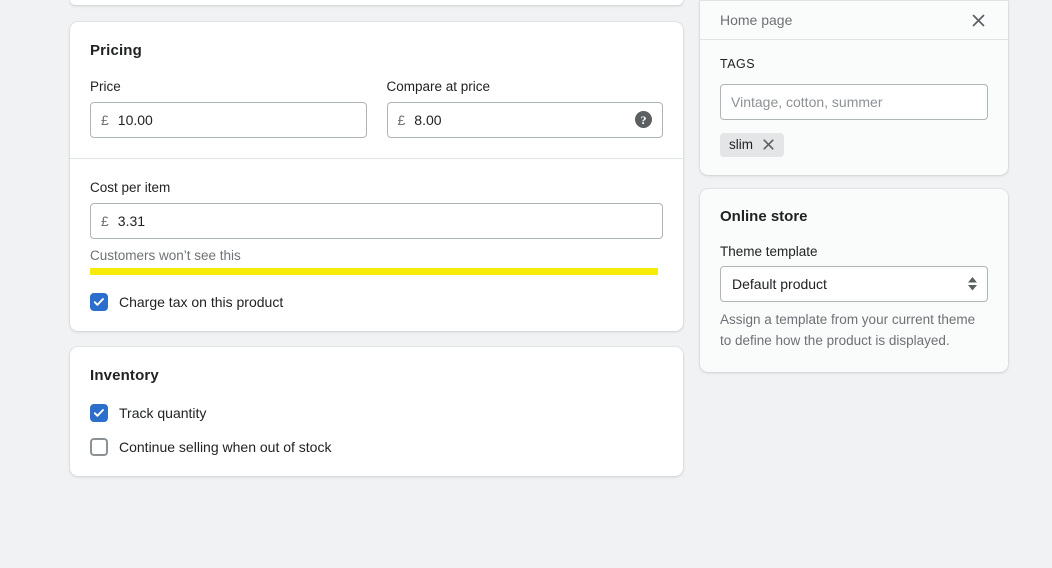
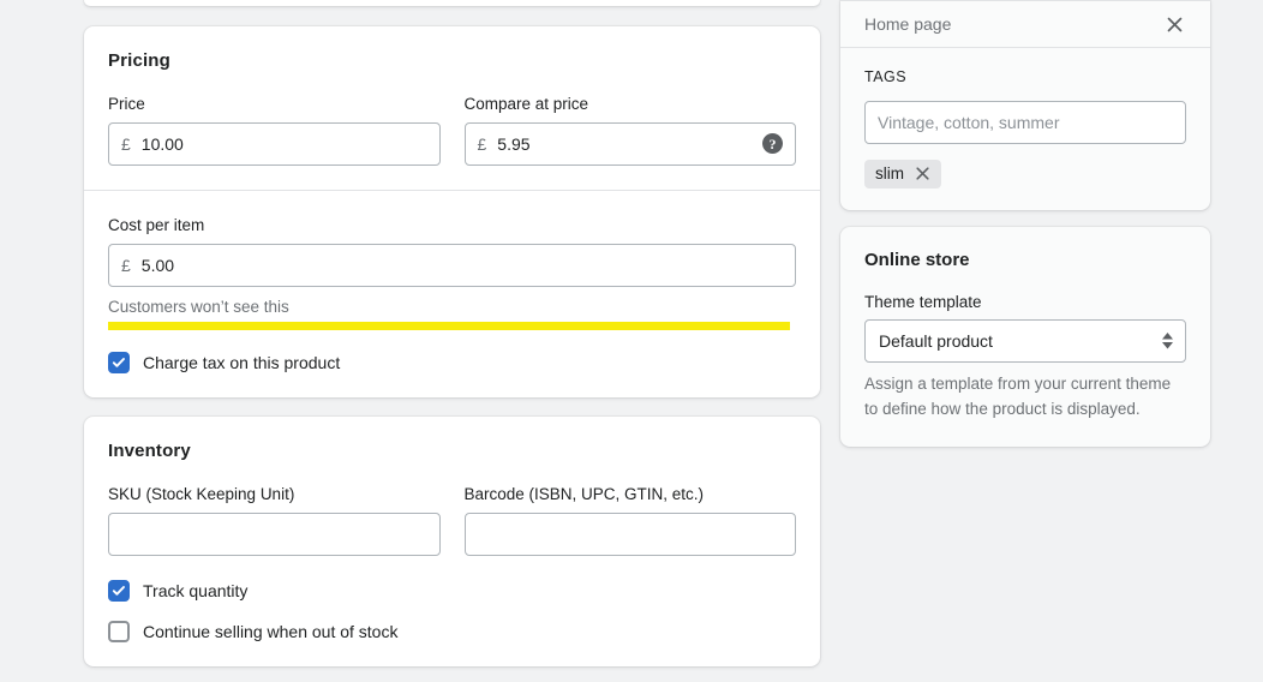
  Pricing
  Price
  £
  10.00
  Compare at price
  £
- 8.00
+ 5.95
  ?
  Cost per item
  £
- 3.31
+ 5.00
  Customers won’t see this
  Charge tax on this product
  Inventory
+ SKU (Stock Keeping Unit)
+ Barcode (ISBN, UPC, GTIN, etc.)
  Track quantity
  Continue selling when out of stock
  Home page
  TAGS
  Vintage, cotton, summer
  slim
  Online store
  Theme template
  Default product
  Assign a template from your current theme to define how the product is displayed.
